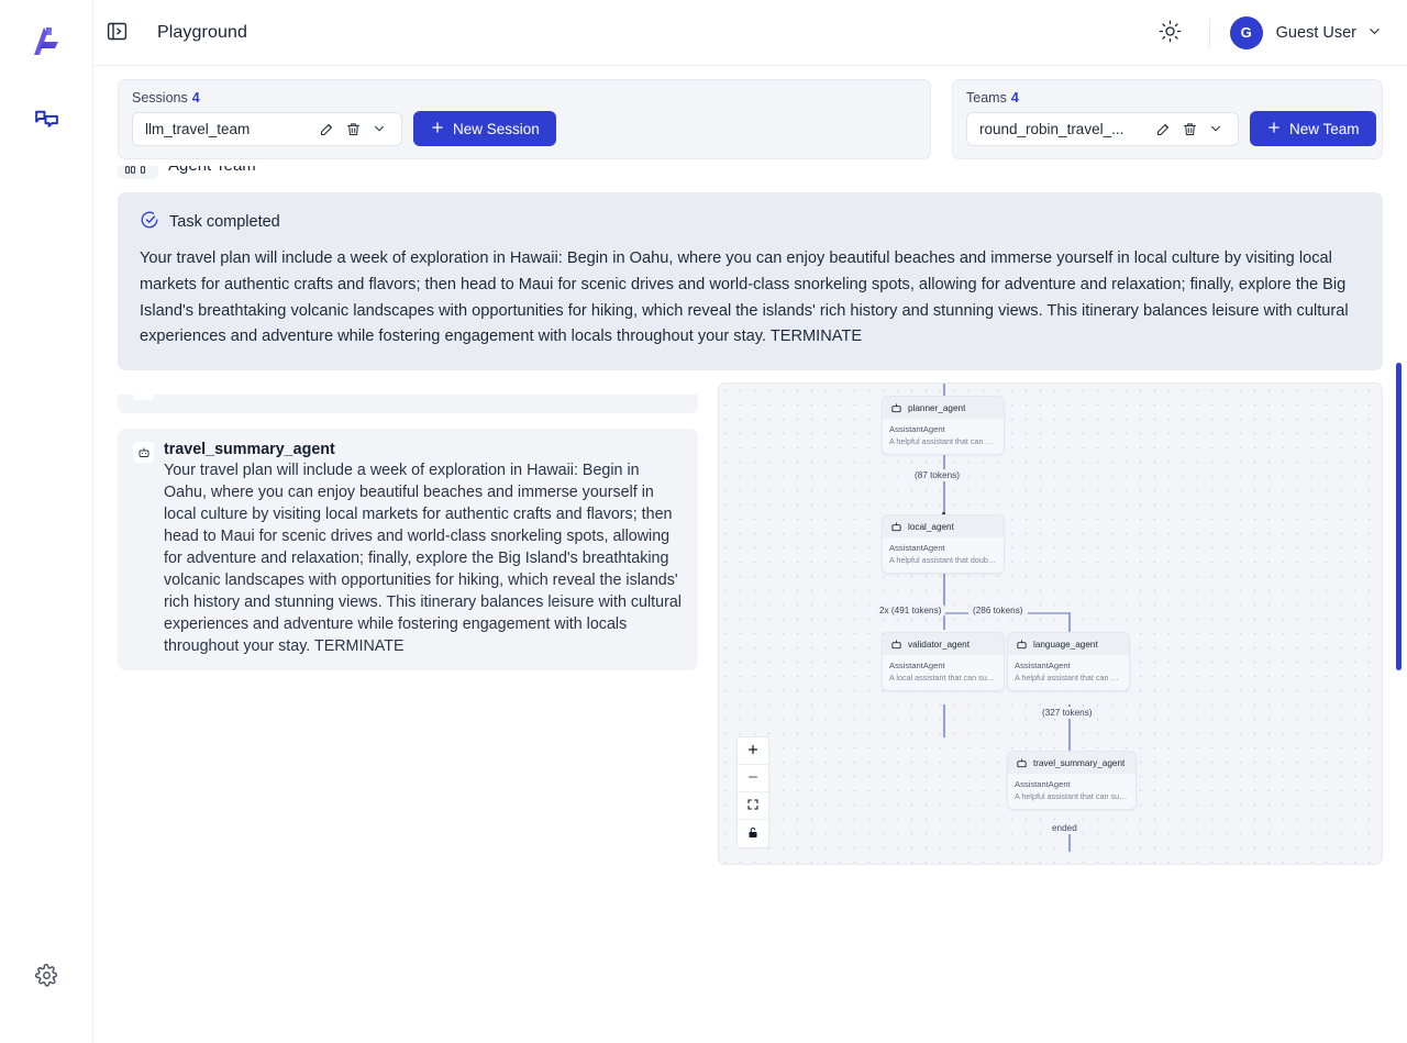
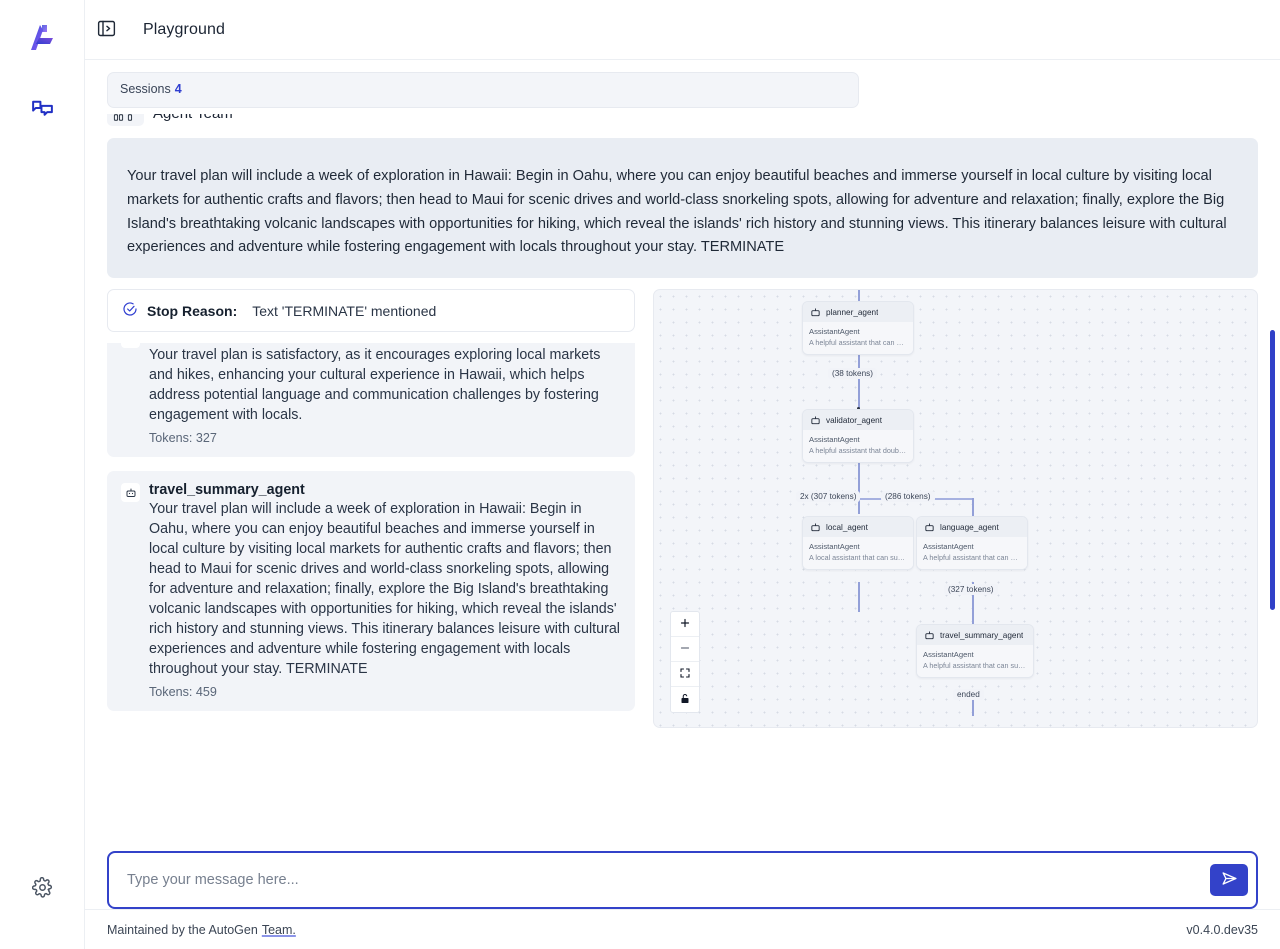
  Playground
- G
- Guest User
  Sessions 4
- llm_travel_team
- New Session
- Teams 4
- round_robin_travel_...
- New Team
- Task completed
  Your travel plan will include a week of exploration in Hawaii: Begin in Oahu, where you can enjoy beautiful beaches and immerse yourself in local culture by visiting local markets for authentic crafts and flavors; then head to Maui for scenic drives and world-class snorkeling spots, allowing for adventure and relaxation; finally, explore the Big Island's breathtaking volcanic landscapes with opportunities for hiking, which reveal the islands' rich history and stunning views. This itinerary balances leisure with cultural experiences and adventure while fostering engagement with locals throughout your stay. TERMINATE
+ Stop Reason:
+ Text 'TERMINATE' mentioned
+ Your travel plan is satisfactory, as it encourages exploring local markets and hikes, enhancing your cultural experience in Hawaii, which helps address potential language and communication challenges by fostering engagement with locals.
+ Tokens: 327
  travel_summary_agent
  Your travel plan will include a week of exploration in Hawaii: Begin in Oahu, where you can enjoy beautiful beaches and immerse yourself in local culture by visiting local markets for authentic crafts and flavors; then head to Maui for scenic drives and world-class snorkeling spots, allowing for adventure and relaxation; finally, explore the Big Island's breathtaking volcanic landscapes with opportunities for hiking, which reveal the islands' rich history and stunning views. This itinerary balances leisure with cultural experiences and adventure while fostering engagement with locals throughout your stay. TERMINATE
+ Tokens: 459
- (87 tokens)
+ (38 tokens)
- 2x (491 tokens)
+ 2x (307 tokens)
  (286 tokens)
  (327 tokens)
  ended
  planner_agent
  AssistantAgent
  A helpful assistant that can pla
- local_agent
+ validator_agent
  AssistantAgent
  A helpful assistant that double
- validator_agent
+ local_agent
  AssistantAgent
  A local assistant that can sugg
  language_agent
  AssistantAgent
  A helpful assistant that can pro
  travel_summary_agent
  AssistantAgent
  A helpful assistant that can sum.
+ Type your message here...
+ Maintained by the AutoGen
+ Team.
+ v0.4.0.dev35
